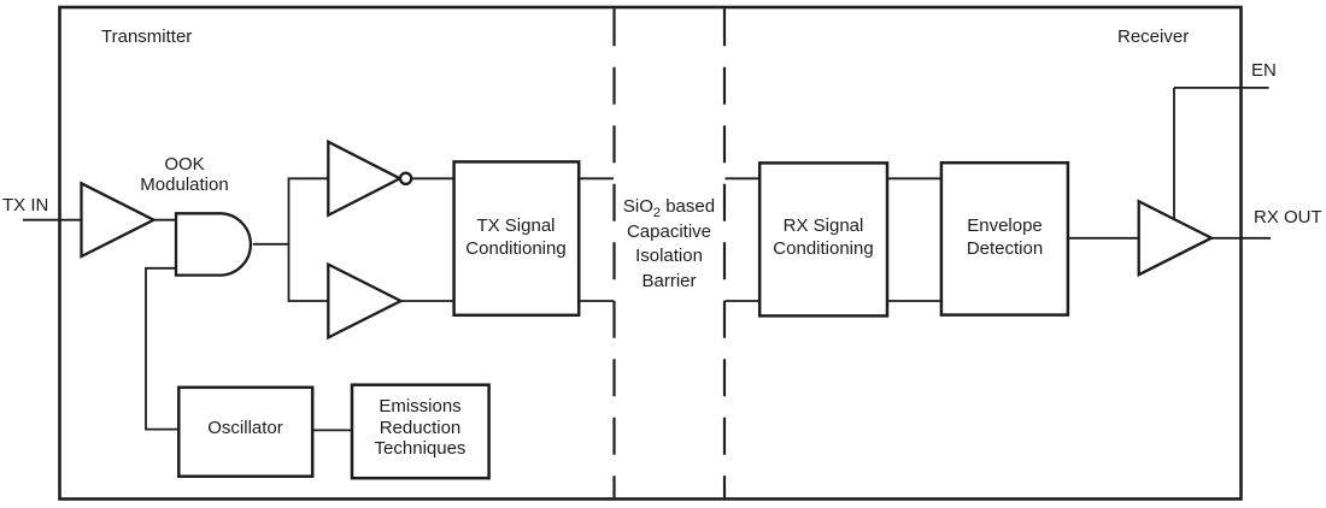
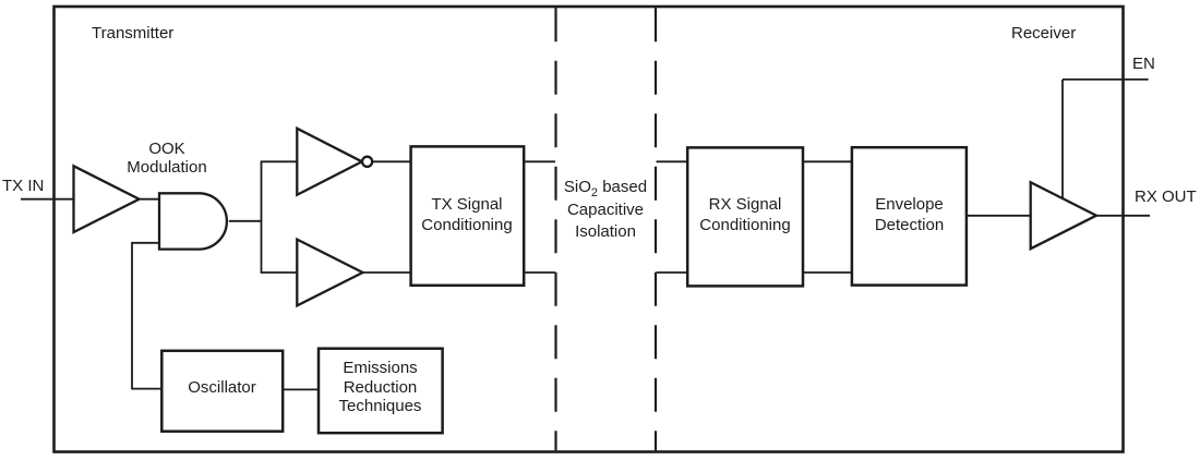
  Transmitter
  Receiver
  TX IN
  EN
  RX OUT
  OOK
  Modulation
  TX Signal
  Conditioning
  RX Signal
  Conditioning
  Envelope
  Detection
  Oscillator
  Emissions
  Reduction
  Techniques
  SiO2 based
  Capacitive
  Isolation
- Barrier
